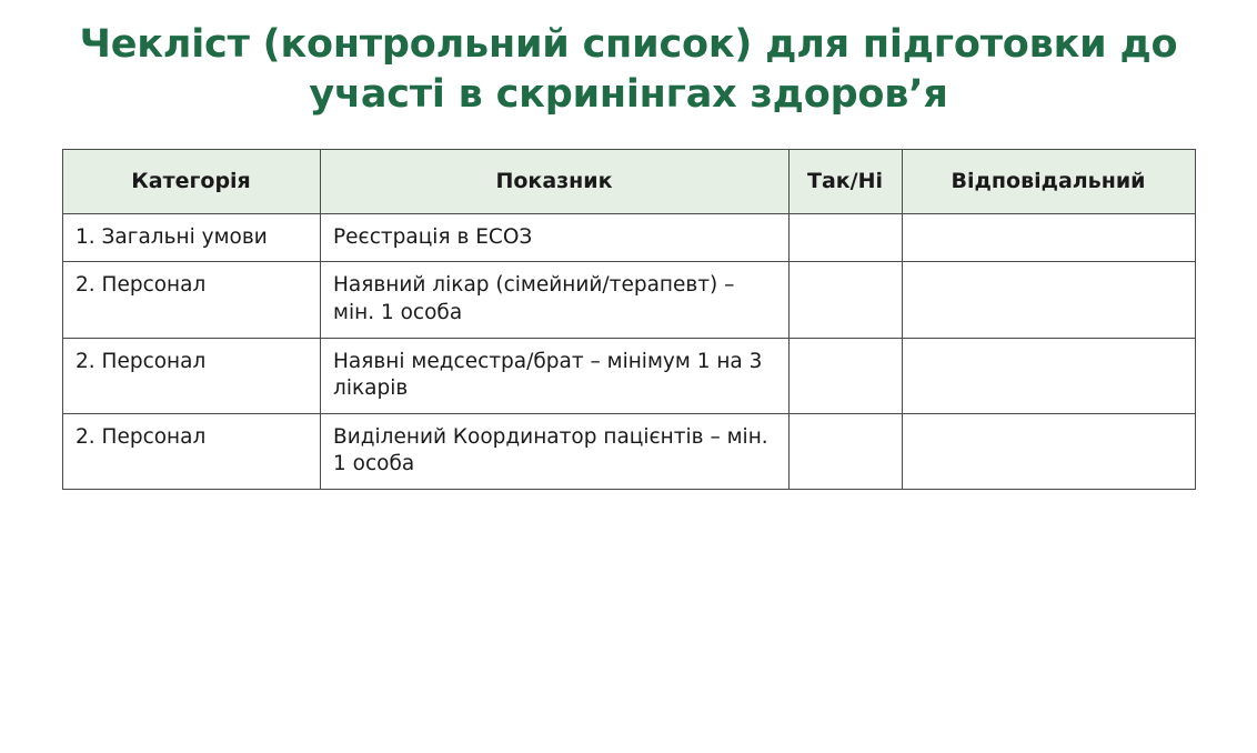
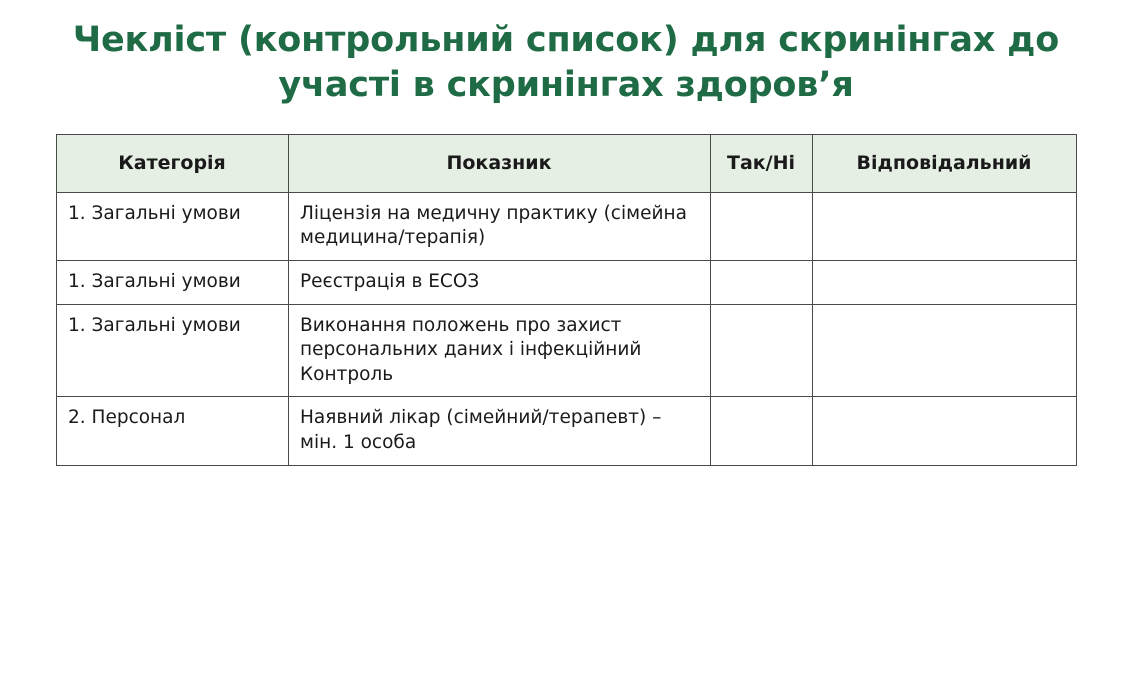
- Чекліст (контрольний список) для підготовки до участі в скринінгах здоров’я
+ Чекліст (контрольний список) для скринінгах до участі в скринінгах здоров’я
  Категорія	Показник	Так/Ні	Відповідальний
+ 1. Загальні умови	Ліцензія на медичну практику (сімейна медицина/терапія)
  1. Загальні умови	Реєстрація в ЕСОЗ
+ 1. Загальні умови	Виконання положень про захист персональних даних і інфекційний Контроль
  2. Персонал	Наявний лікар (сімейний/терапевт) – мін. 1 особа
- 2. Персонал	Наявні медсестра/брат – мінімум 1 на 3 лікарів
- 2. Персонал	Виділений Координатор пацієнтів – мін. 1 особа
